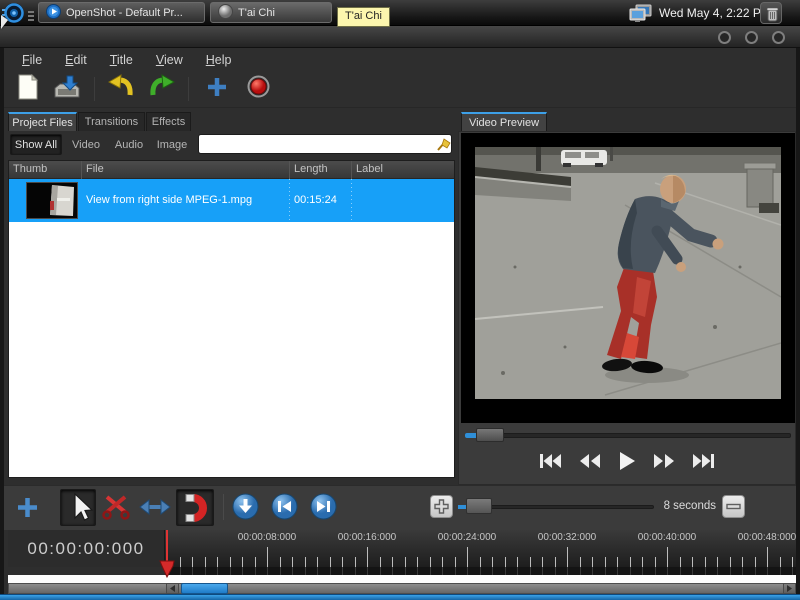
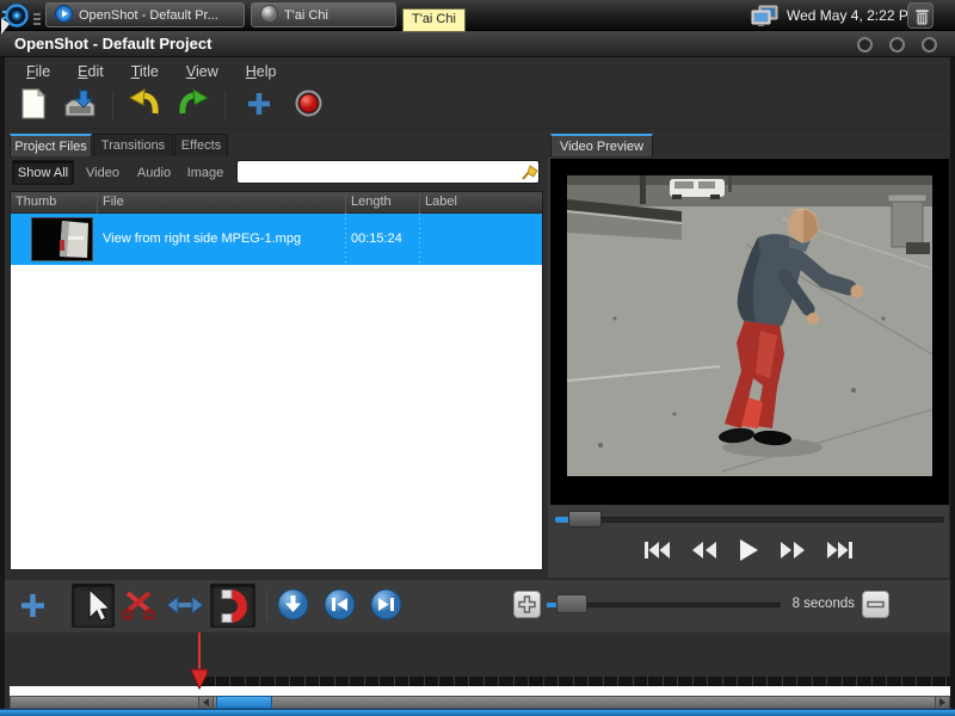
  OpenShot - Default Pr...
  T'ai Chi
  Wed May 4, 2:22 P
  T'ai Chi
+ OpenShot - Default Project
  File
  Edit
  Title
  View
  Help
  Project Files
  Transitions
  Effects
  Show All
  Video
  Audio
  Image
  Thumb
  File
  Length
  Label
  View from right side MPEG-1.mpg
  00:15:24
  Video Preview
  8 seconds
- 00:00:00:000
- 00:00:08:000
- 00:00:16:000
- 00:00:24:000
- 00:00:32:000
- 00:00:40:000
- 00:00:48:000
